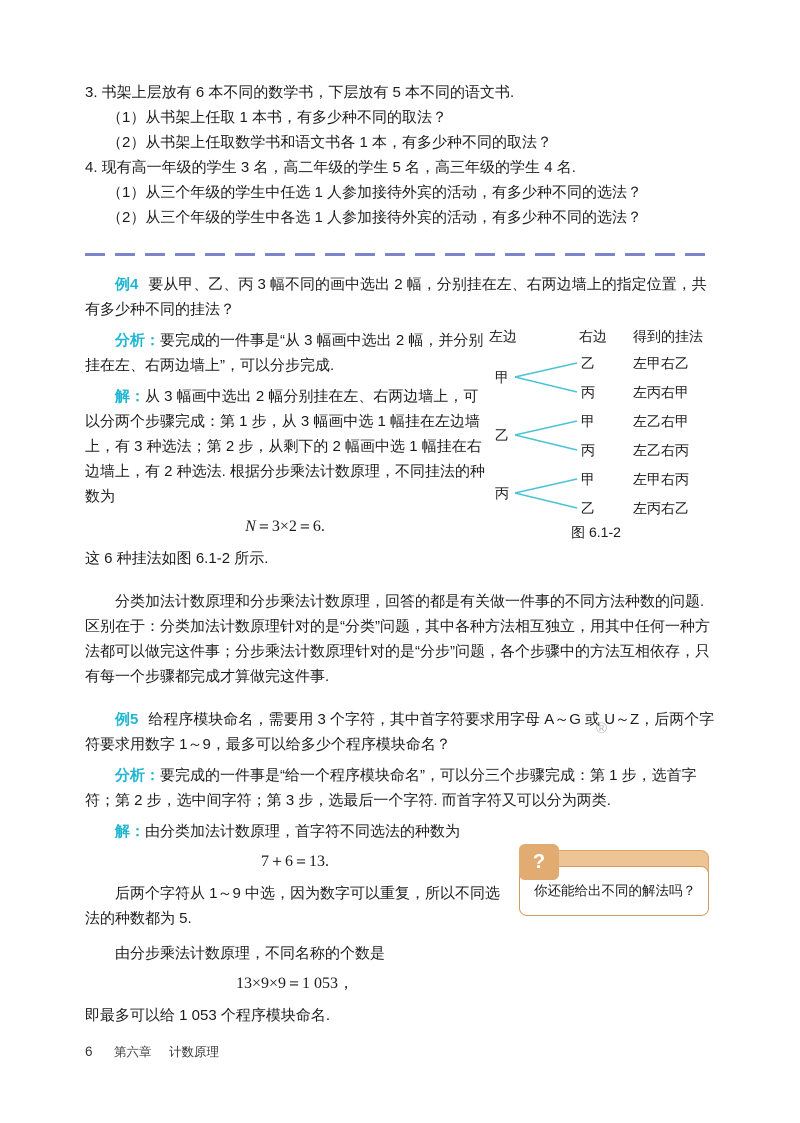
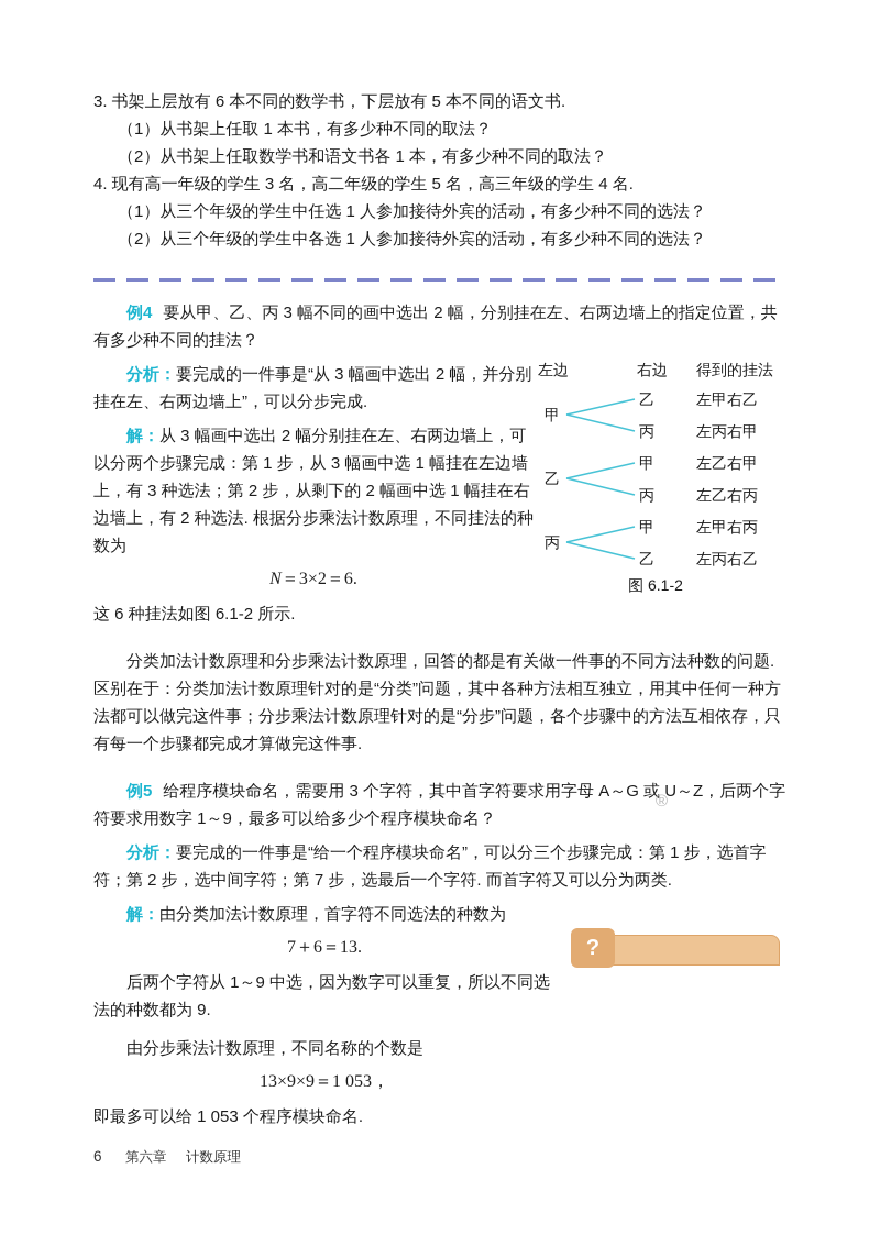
  3. 书架上层放有 6 本不同的数学书，下层放有 5 本不同的语文书.
  （1）从书架上任取 1 本书，有多少种不同的取法？
  （2）从书架上任取数学书和语文书各 1 本，有多少种不同的取法？
  4. 现有高一年级的学生 3 名，高二年级的学生 5 名，高三年级的学生 4 名.
  （1）从三个年级的学生中任选 1 人参加接待外宾的活动，有多少种不同的选法？
  （2）从三个年级的学生中各选 1 人参加接待外宾的活动，有多少种不同的选法？
  例4 要从甲、乙、丙 3 幅不同的画中选出 2 幅，分别挂在左、右两边墙上的指定位置，共有多少种不同的挂法？
  分析：要完成的一件事是“从 3 幅画中选出 2 幅，并分别挂在左、右两边墙上”，可以分步完成.
  解：从 3 幅画中选出 2 幅分别挂在左、右两边墙上，可以分两个步骤完成：第 1 步，从 3 幅画中选 1 幅挂在左边墙上，有 3 种选法；第 2 步，从剩下的 2 幅画中选 1 幅挂在右边墙上，有 2 种选法. 根据分步乘法计数原理，不同挂法的种数为
  N＝3×2＝6.
  左边
  右边
  得到的挂法
  甲
  乙
  丙
  乙
  丙
  甲
  丙
  甲
  乙
  左甲右乙
  左丙右甲
  左乙右甲
  左乙右丙
  左甲右丙
  左丙右乙
  图 6.1-2
  这 6 种挂法如图 6.1-2 所示.
  分类加法计数原理和分步乘法计数原理，回答的都是有关做一件事的不同方法种数的问题. 区别在于：分类加法计数原理针对的是“分类”问题，其中各种方法相互独立，用其中任何一种方法都可以做完这件事；分步乘法计数原理针对的是“分步”问题，各个步骤中的方法互相依存，只有每一个步骤都完成才算做完这件事.
  例5 给程序模块命名，需要用 3 个字符，其中首字符要求用字母 A～G 或 U～Z，后两个字符要求用数字 1～9，最多可以给多少个程序模块命名？
- 分析：要完成的一件事是“给一个程序模块命名”，可以分三个步骤完成：第 1 步，选首字符；第 2 步，选中间字符；第 3 步，选最后一个字符. 而首字符又可以分为两类.
+ 分析：要完成的一件事是“给一个程序模块命名”，可以分三个步骤完成：第 1 步，选首字符；第 2 步，选中间字符；第 7 步，选最后一个字符. 而首字符又可以分为两类.
  解：由分类加法计数原理，首字符不同选法的种数为
  7＋6＝13.
- 后两个字符从 1～9 中选，因为数字可以重复，所以不同选法的种数都为 5.
+ 后两个字符从 1～9 中选，因为数字可以重复，所以不同选法的种数都为 9.
  由分步乘法计数原理，不同名称的个数是
  13×9×9＝1 053，
  即最多可以给 1 053 个程序模块命名.
  ?
- 你还能给出不同的解法吗？
  ®
  6 第六章 计数原理
